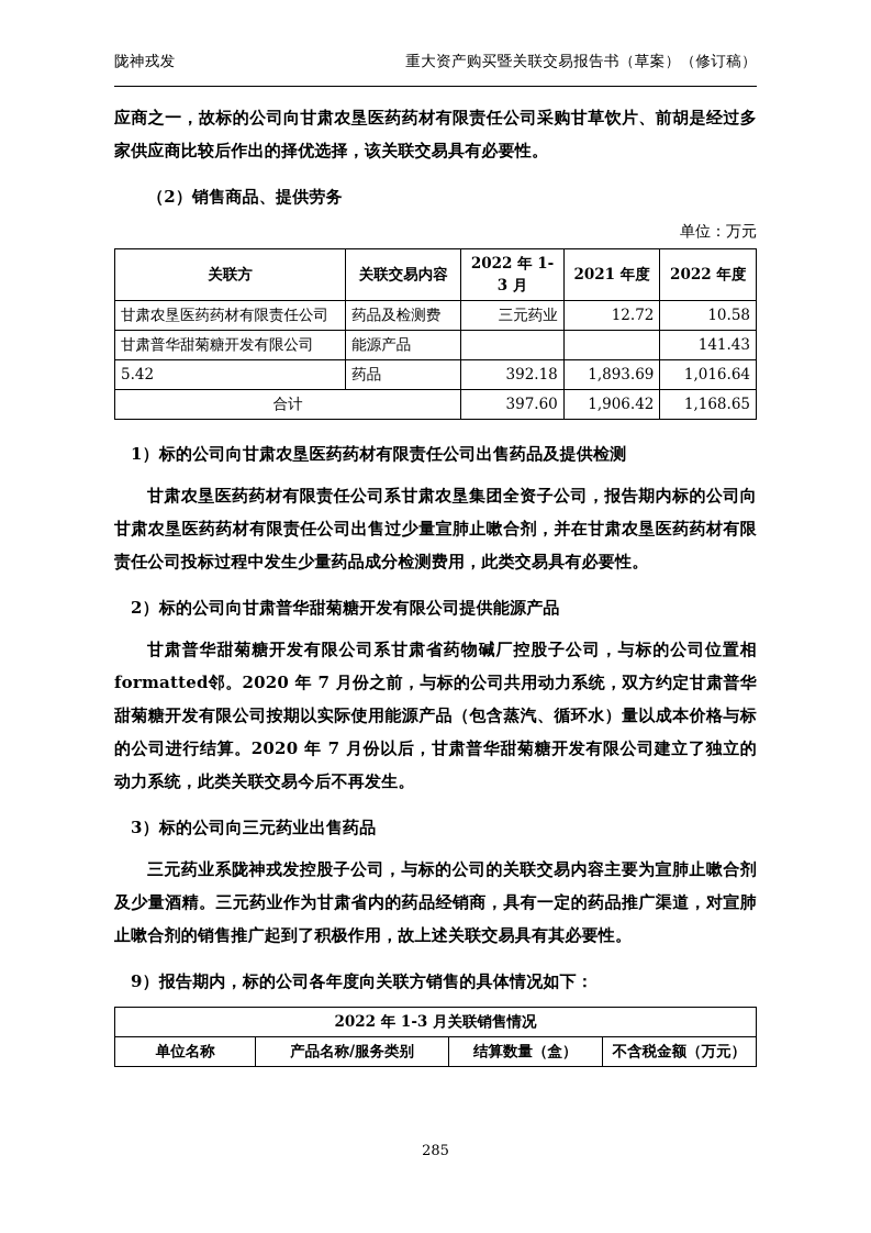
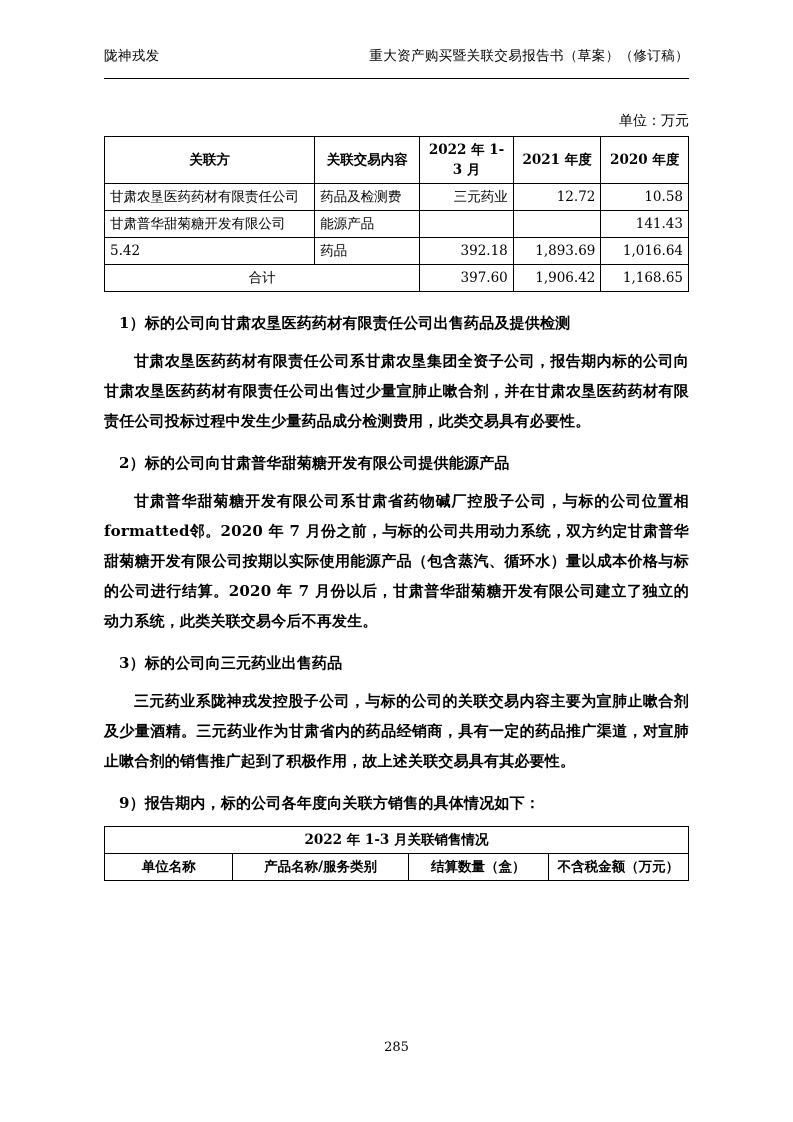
  陇神戎发
  重大资产购买暨关联交易报告书（草案）（修订稿）
- 应商之一，故标的公司向甘肃农垦医药药材有限责任公司采购甘草饮片、前胡是经过多家供应商比较后作出的择优选择，该关联交易具有必要性。
- （2）销售商品、提供劳务
  单位：万元
- 关联方	关联交易内容	2022 年 1-3 月	2021 年度	2022 年度
+ 关联方	关联交易内容	2022 年 1-3 月	2021 年度	2020 年度
  甘肃农垦医药药材有限责任公司	药品及检测费	三元药业	12.72	10.58
  甘肃普华甜菊糖开发有限公司	能源产品			141.43
  5.42	药品	392.18	1,893.69	1,016.64
  合计	397.60	1,906.42	1,168.65
  1）标的公司向甘肃农垦医药药材有限责任公司出售药品及提供检测
  甘肃农垦医药药材有限责任公司系甘肃农垦集团全资子公司，报告期内标的公司向甘肃农垦医药药材有限责任公司出售过少量宣肺止嗽合剂，并在甘肃农垦医药药材有限责任公司投标过程中发生少量药品成分检测费用，此类交易具有必要性。
  2）标的公司向甘肃普华甜菊糖开发有限公司提供能源产品
  甘肃普华甜菊糖开发有限公司系甘肃省药物碱厂控股子公司，与标的公司位置相formatted邻。2020 年 7 月份之前，与标的公司共用动力系统，双方约定甘肃普华甜菊糖开发有限公司按期以实际使用能源产品（包含蒸汽、循环水）量以成本价格与标的公司进行结算。2020 年 7 月份以后，甘肃普华甜菊糖开发有限公司建立了独立的动力系统，此类关联交易今后不再发生。
  3）标的公司向三元药业出售药品
  三元药业系陇神戎发控股子公司，与标的公司的关联交易内容主要为宣肺止嗽合剂及少量酒精。三元药业作为甘肃省内的药品经销商，具有一定的药品推广渠道，对宣肺止嗽合剂的销售推广起到了积极作用，故上述关联交易具有其必要性。
  9）报告期内，标的公司各年度向关联方销售的具体情况如下：
  2022 年 1-3 月关联销售情况
  单位名称	产品名称/服务类别	结算数量（盒）	不含税金额（万元）
  285
